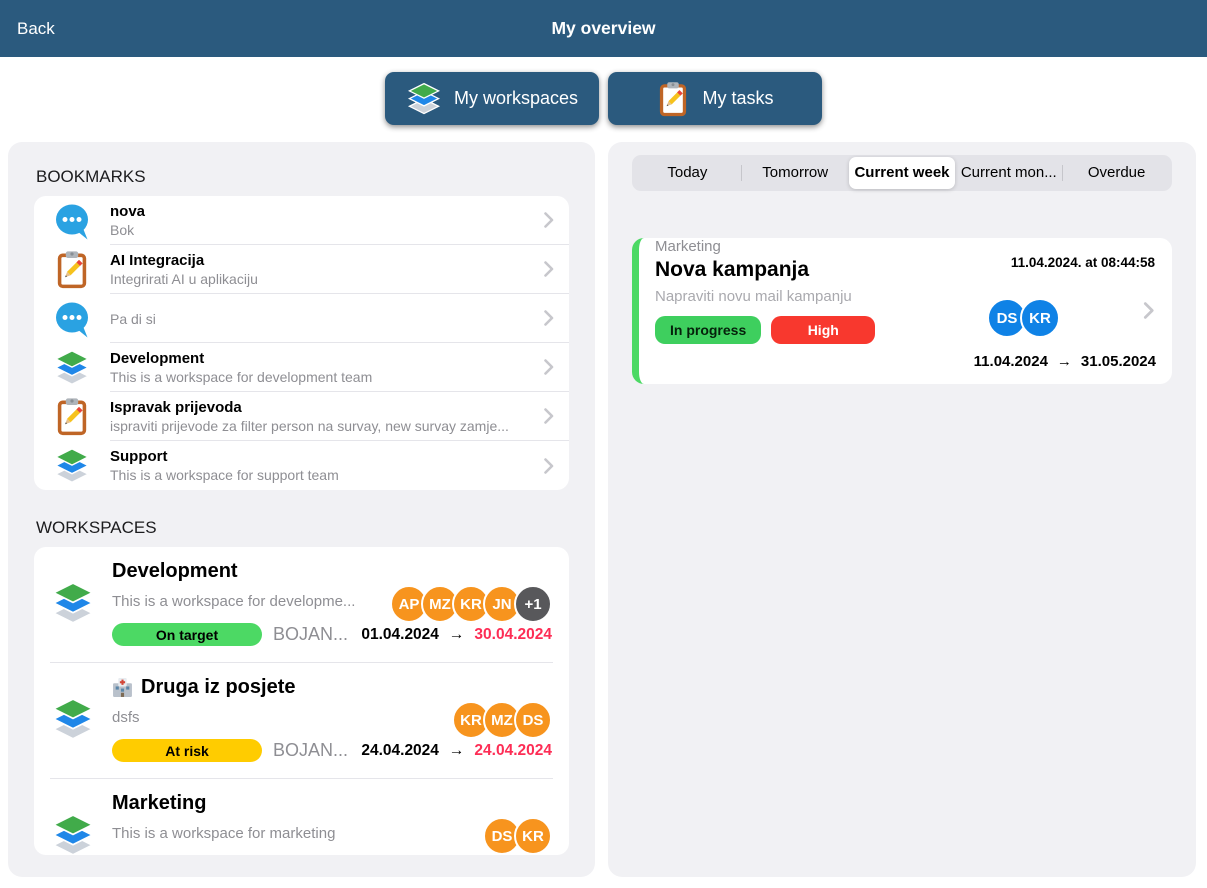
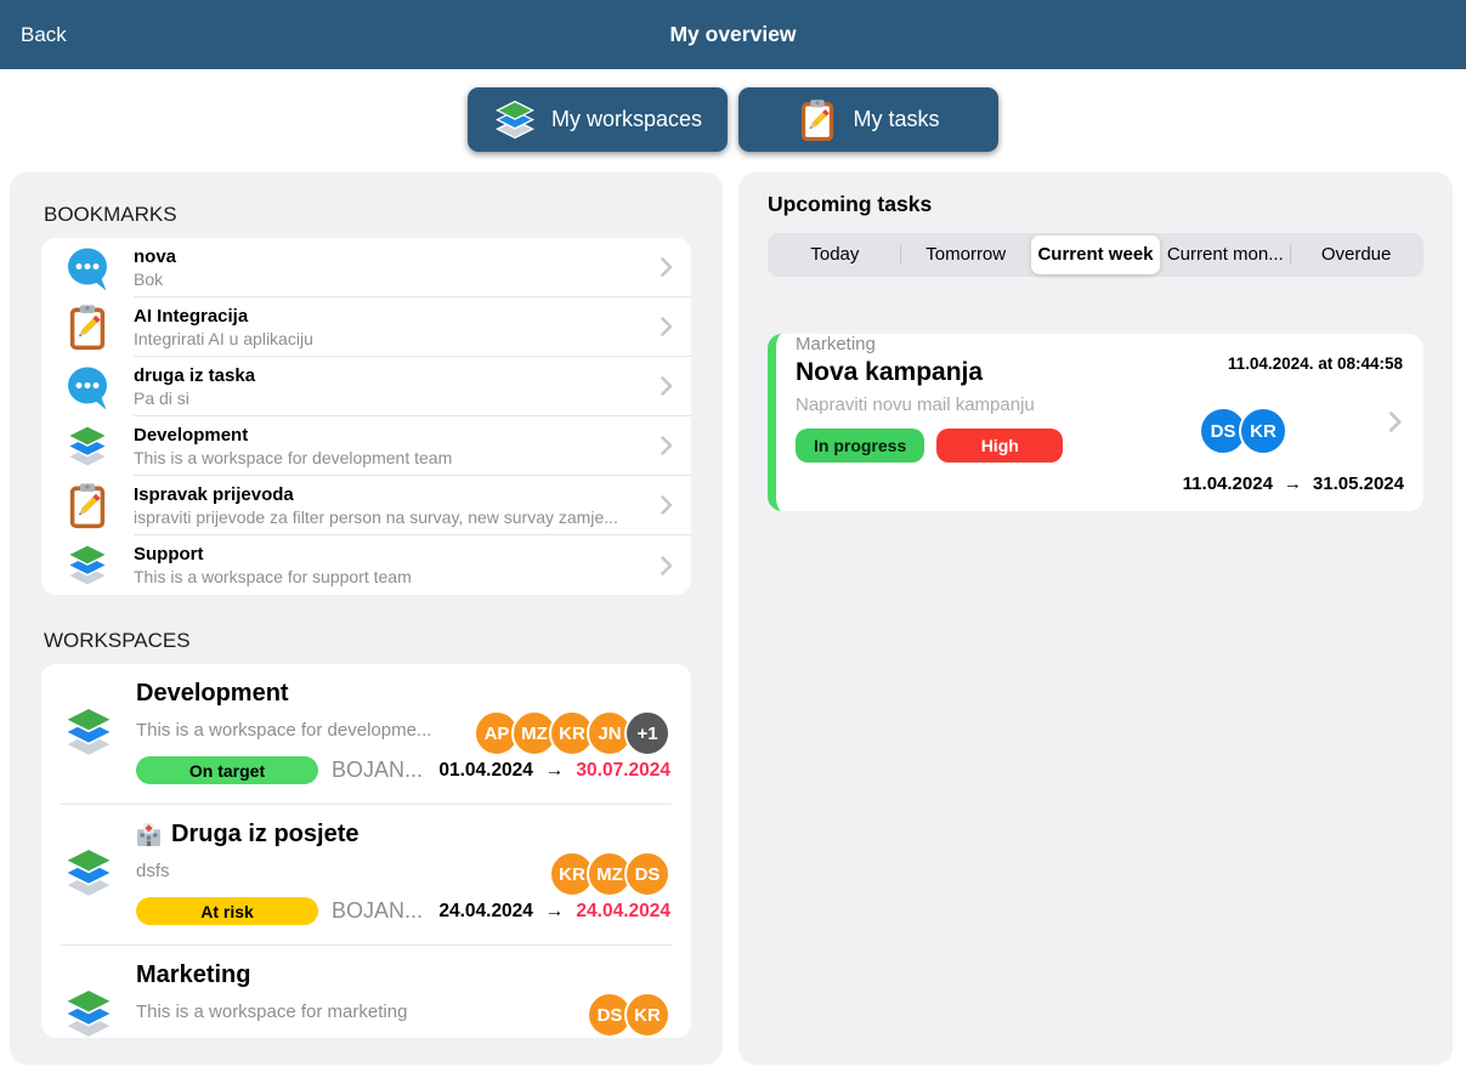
  Back
  My overview
  My workspaces
  My tasks
  BOOKMARKS
  nova
  Bok
  AI Integracija
  Integrirati AI u aplikaciju
+ druga iz taska
  Pa di si
  Development
  This is a workspace for development team
  Ispravak prijevoda
  ispraviti prijevode za filter person na survay, new survay zamje...
  Support
  This is a workspace for support team
  WORKSPACES
  Development
  This is a workspace for developme...
  On target
  BOJAN...
  01.04.2024
  →
- 30.04.2024
+ 30.07.2024
  AP
  MZ
  KR
  JN
  +1
  Druga iz posjete
  dsfs
  At risk
  BOJAN...
  24.04.2024
  →
  24.04.2024
  KR
  MZ
  DS
  Marketing
  This is a workspace for marketing
  DS
  KR
+ Upcoming tasks
  Today
  Tomorrow
  Current week
  Current mon...
  Overdue
  11.04.2024. at 08:44:58
  Marketing
  Nova kampanja
  Napraviti novu mail kampanju
  In progress
  High
  DS
  KR
  11.04.2024
  →
  31.05.2024
